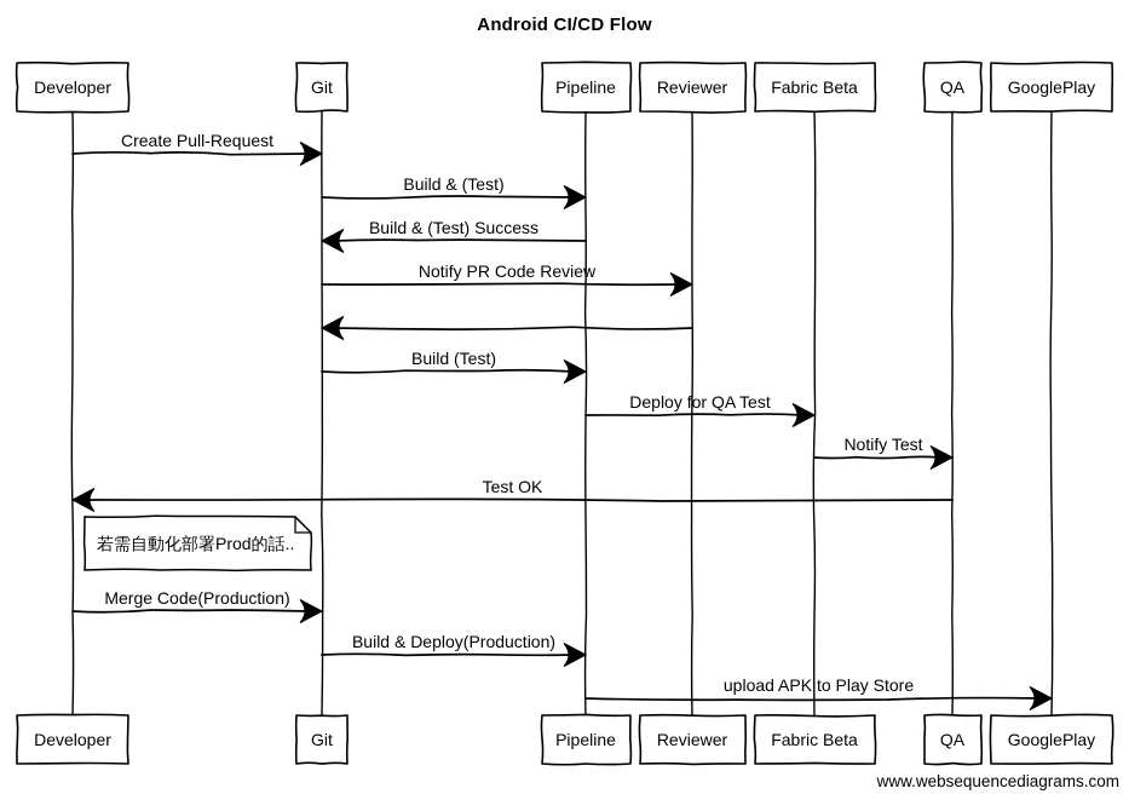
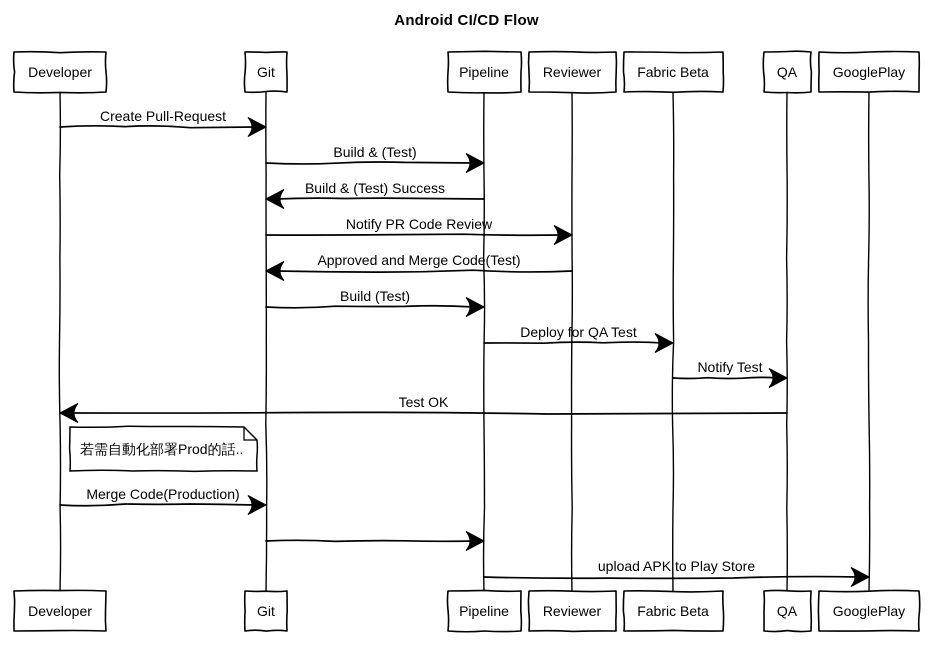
  Create Pull-Request
  Build & (Test)
  Build & (Test) Success
  Notify PR Code Review
+ Approved and Merge Code(Test)
  Build (Test)
  Deploy for QA Test
  Notify Test
  Test OK
  Merge Code(Production)
- Build & Deploy(Production)
  upload APK to Play Store
  若需自動化部署Prod的話..
  Developer
  Developer
  Git
  Git
  Pipeline
  Pipeline
  Reviewer
  Reviewer
  Fabric Beta
  Fabric Beta
  QA
  QA
  GooglePlay
  GooglePlay
  Android CI/CD Flow
- www.websequencediagrams.com
